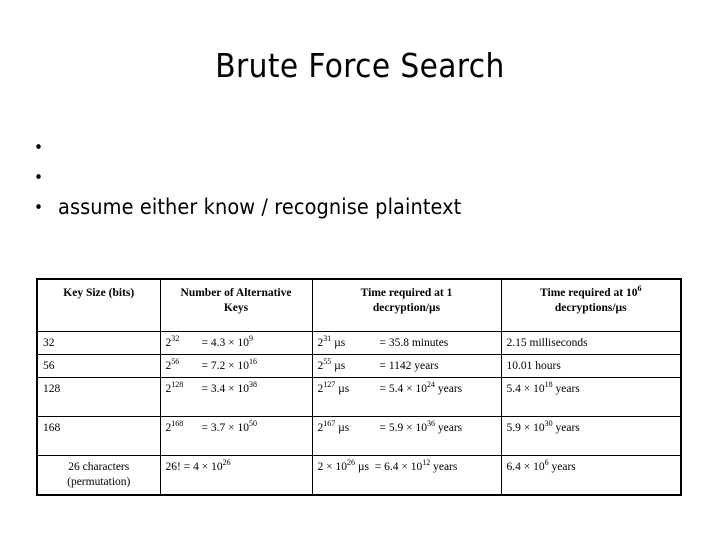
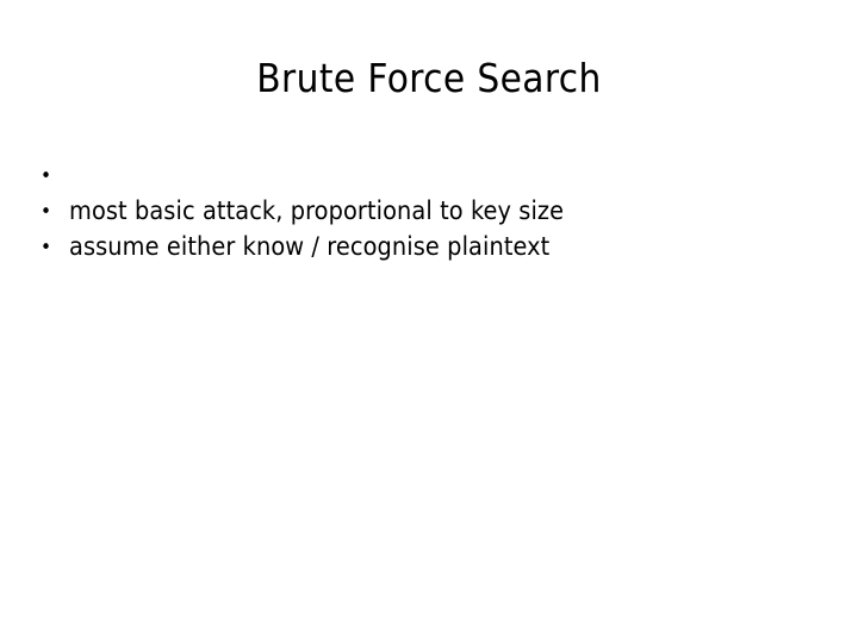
  Brute Force Search
  •
  •
+ most basic attack, proportional to key size
  •
  assume either know / recognise plaintext
- Key Size (bits)	Number of Alternative Keys	Time required at 1 decryption/µs	Time required at 106 decryptions/µs
- 32	232 = 4.3 × 109	231 µs = 35.8 minutes	2.15 milliseconds
- 56	256 = 7.2 × 1016	255 µs = 1142 years	10.01 hours
- 128	2128 = 3.4 × 1038	2127 µs = 5.4 × 1024 years	5.4 × 1018 years
- 168	2168 = 3.7 × 1050	2167 µs = 5.9 × 1036 years	5.9 × 1030 years
- 26 characters (permutation)	26! = 4 × 1026	2 × 1026 µs = 6.4 × 1012 years	6.4 × 106 years
